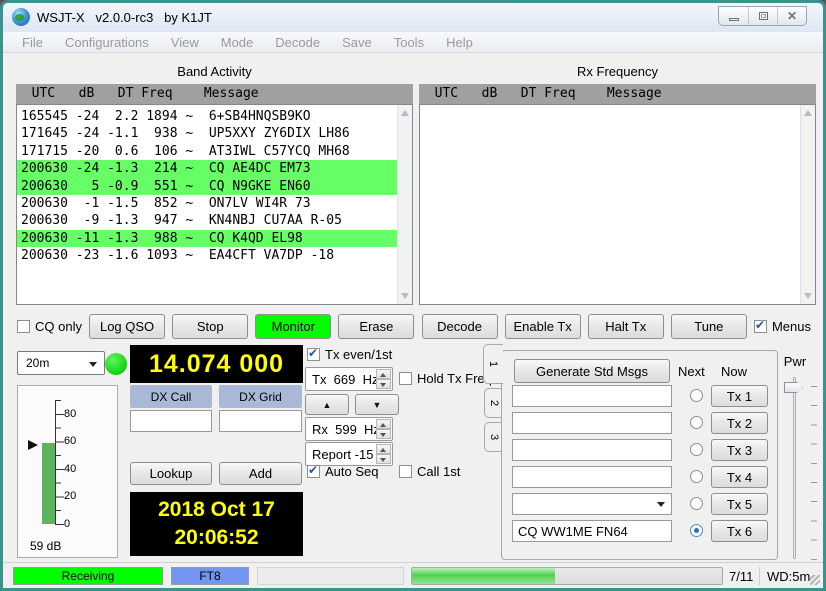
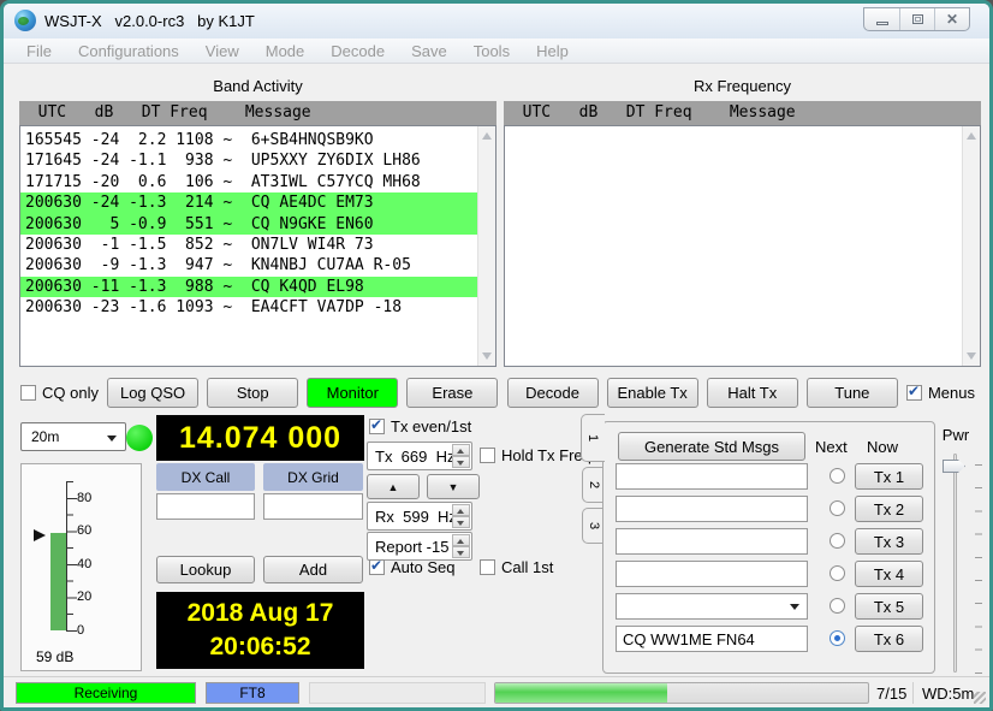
  WSJT-X v2.0.0-rc3 by K1JT
  ✕
  File
  Configurations
  View
  Mode
  Decode
  Save
  Tools
  Help
  Band Activity
  UTC dB DT Freq Message
- 165545 -24 2.2 1894 ~ 6+SB4HNQSB9KO
+ 165545 -24 2.2 1108 ~ 6+SB4HNQSB9KO
  171645 -24 -1.1 938 ~ UP5XXY ZY6DIX LH86
  171715 -20 0.6 106 ~ AT3IWL C57YCQ MH68
  200630 -24 -1.3 214 ~ CQ AE4DC EM73
  200630 5 -0.9 551 ~ CQ N9GKE EN60
  200630 -1 -1.5 852 ~ ON7LV WI4R 73
  200630 -9 -1.3 947 ~ KN4NBJ CU7AA R-05
  200630 -11 -1.3 988 ~ CQ K4QD EL98
  200630 -23 -1.6 1093 ~ EA4CFT VA7DP -18
  Rx Frequency
  UTC dB DT Freq Message
  CQ only
  Log QSO
  Stop
  Monitor
  Erase
  Decode
  Enable Tx
  Halt Tx
  Tune
  Menus
  20m
  14.074 000
  80
  60
  40
  20
  0
  59 dB
  DX Call
  DX Grid
  Lookup
  Add
- 2018 Oct 17
+ 2018 Aug 17
  20:06:52
  Tx even/1st
  Tx 669 H
  Hold Tx Fre
  ▲
  ▼
  Rx 599 H
  Report -15
  Auto Seq
  Call 1st
  Generate Std Msgs
  Next
  Now
  Tx 1
  Tx 2
  Tx 3
  Tx 4
  Tx 5
  CQ WW1ME FN64
  Tx 6
  Pwr
  Receiving
  FT8
- 7/11
+ 7/15
  WD:5m
